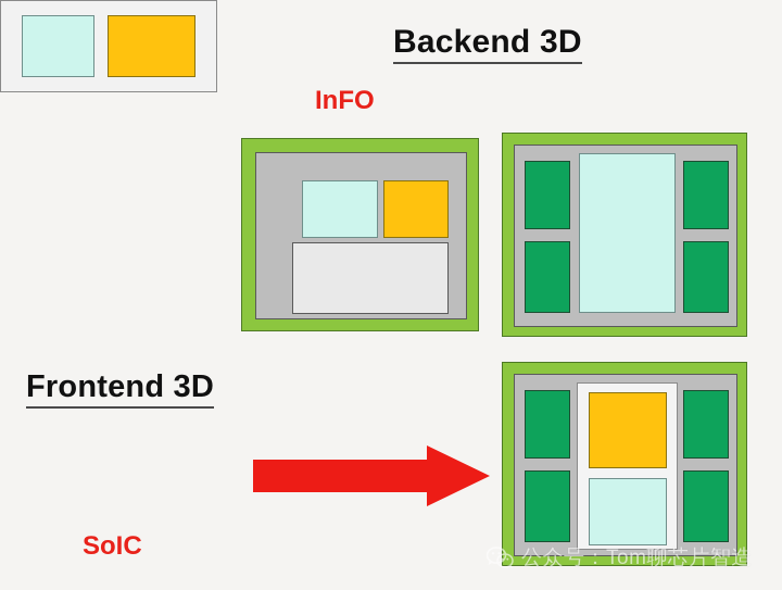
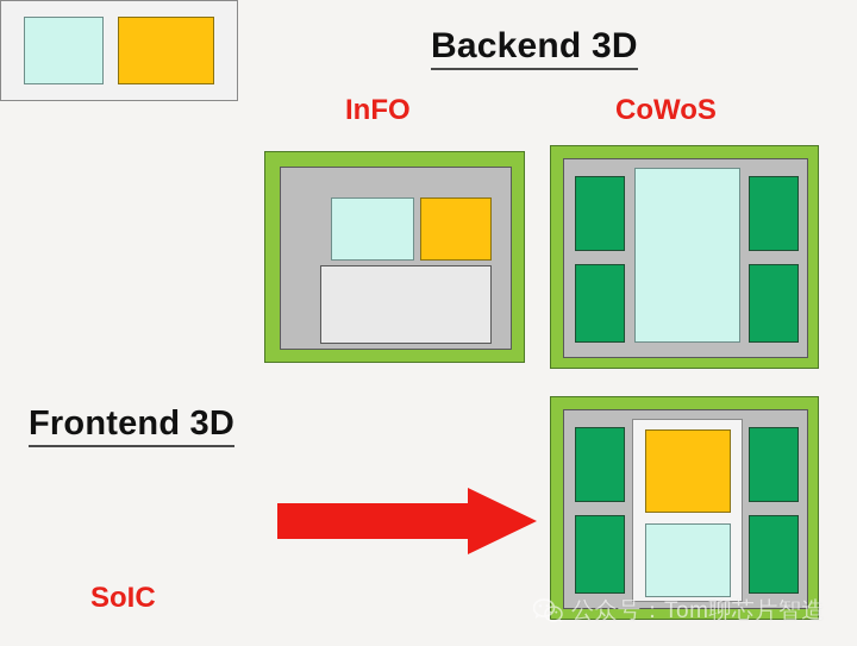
  Backend 3D
  Frontend 3D
  InFO
+ CoWoS
  SoIC
  公众号：Tom聊芯片智造
